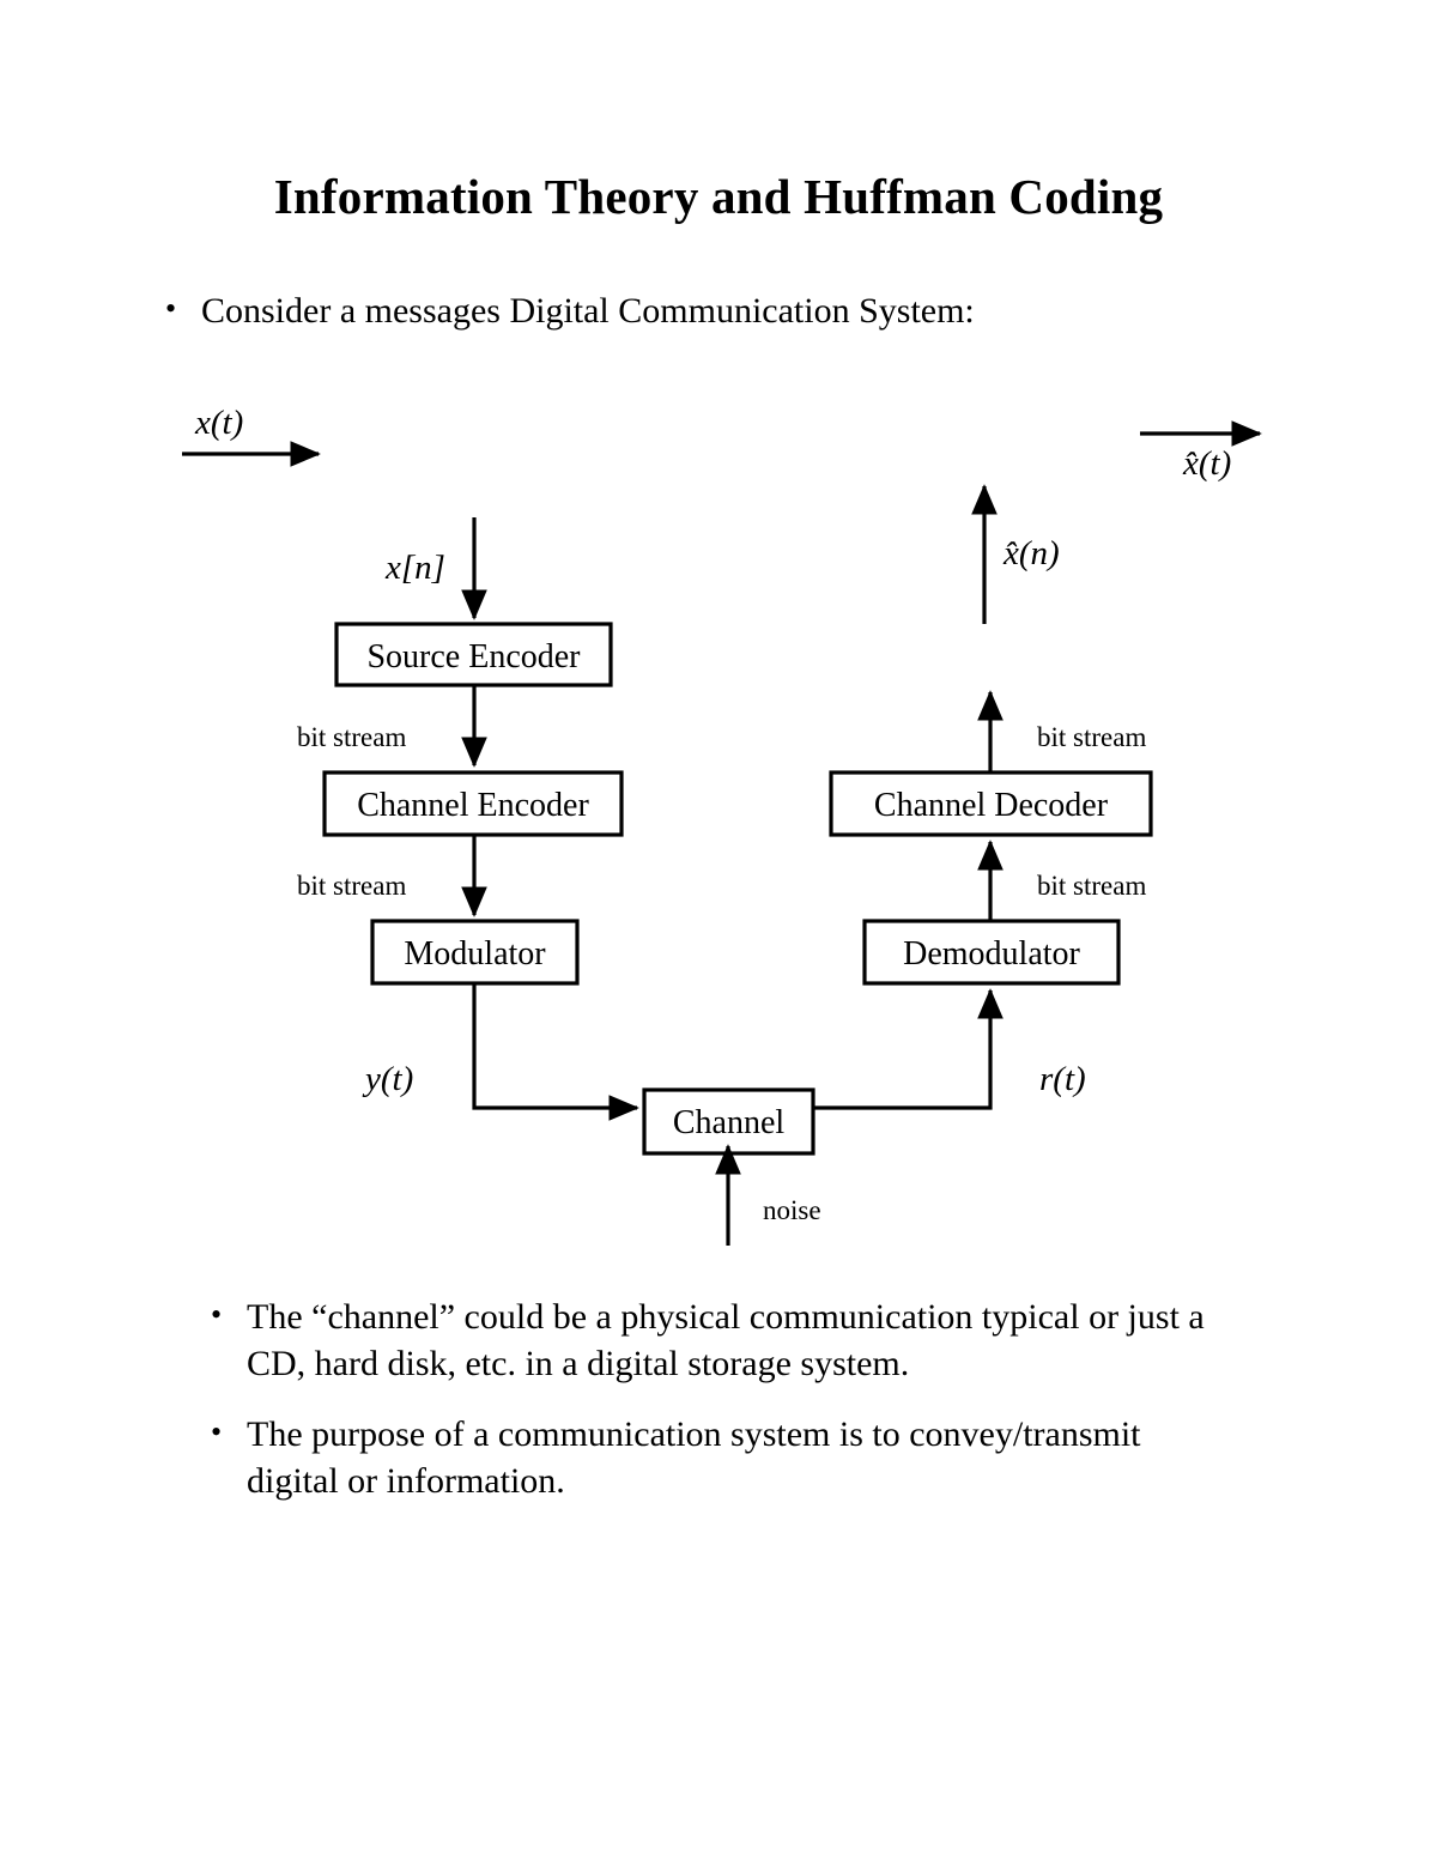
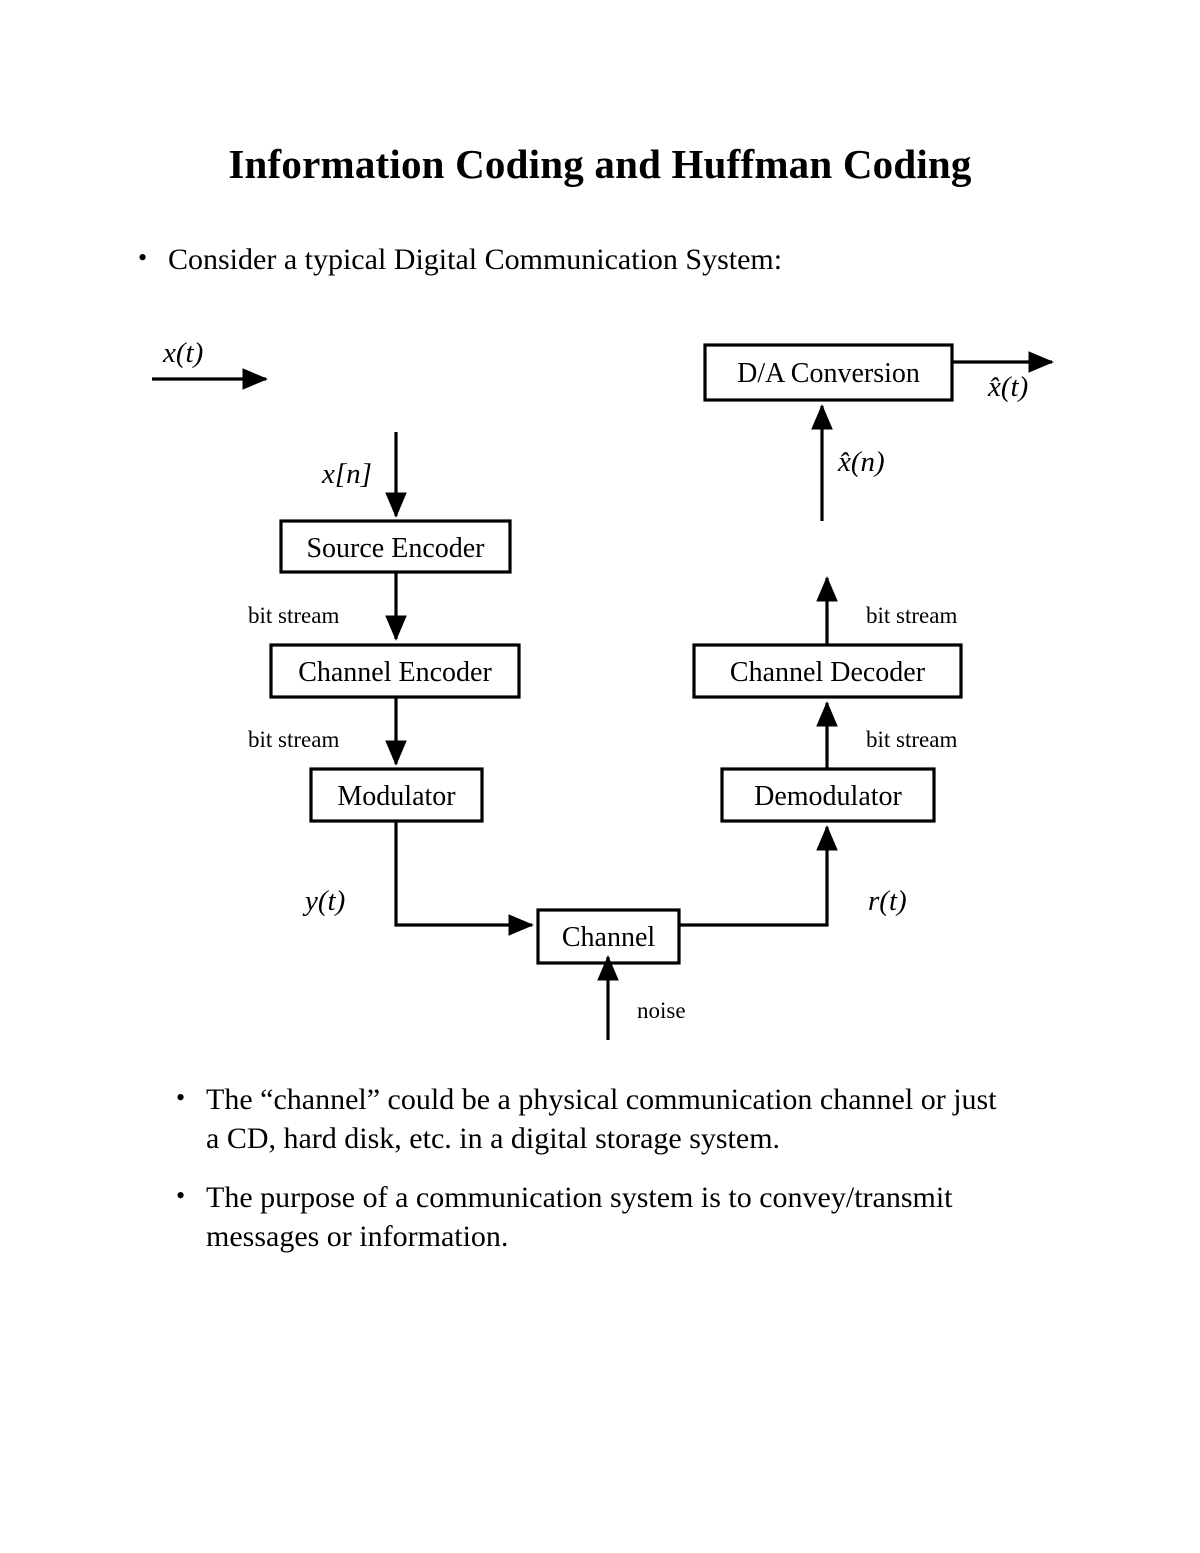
- Information Theory and Huffman Coding
+ Information Coding and Huffman Coding
  •
- Consider a messages Digital Communication System:
+ Consider a typical Digital Communication System:
  x(t)
  x[n]
  Source Encoder
  bit stream
  Channel Encoder
  bit stream
  Modulator
  y(t)
  Channel
  noise
  r(t)
  Demodulator
  bit stream
  Channel Decoder
  bit stream
  x̂(n)
+ D/A Conversion
  x̂(t)
  •
- The “channel” could be a physical communication typical or just a CD, hard disk, etc. in a digital storage system.
+ The “channel” could be a physical communication channel or just a CD, hard disk, etc. in a digital storage system.
  •
- The purpose of a communication system is to convey/transmit digital or information.
+ The purpose of a communication system is to convey/transmit messages or information.
